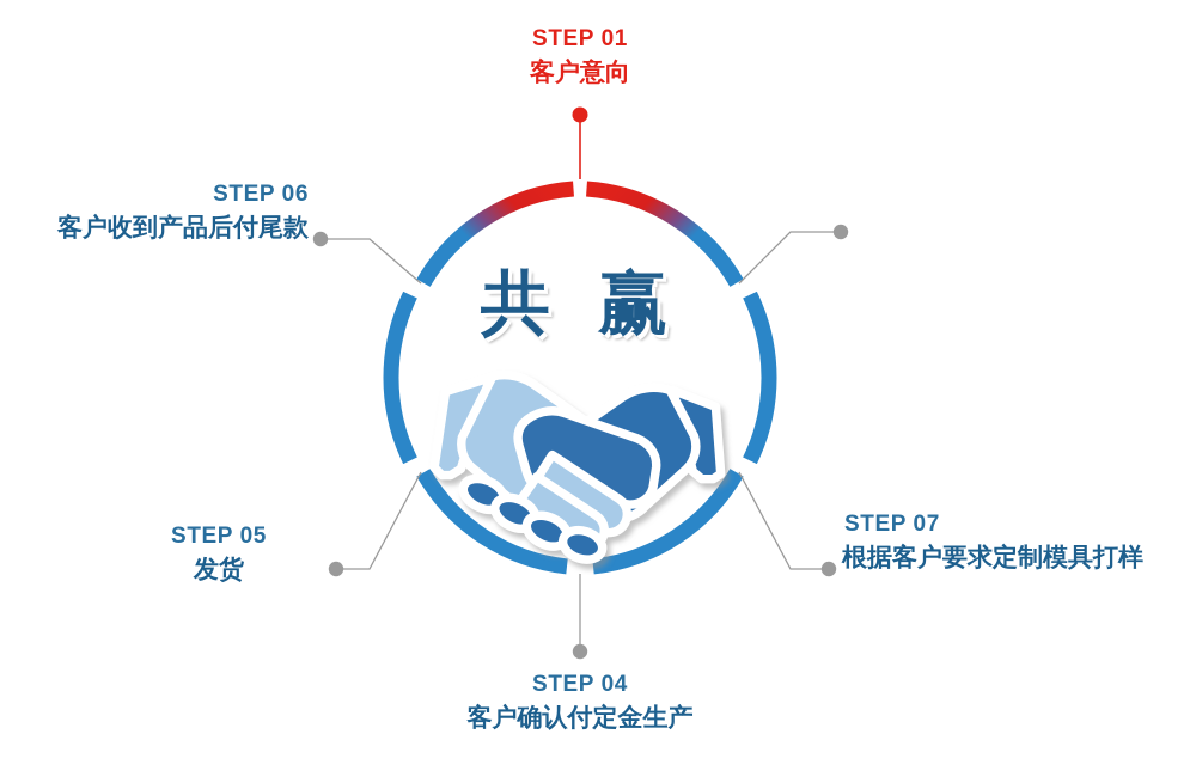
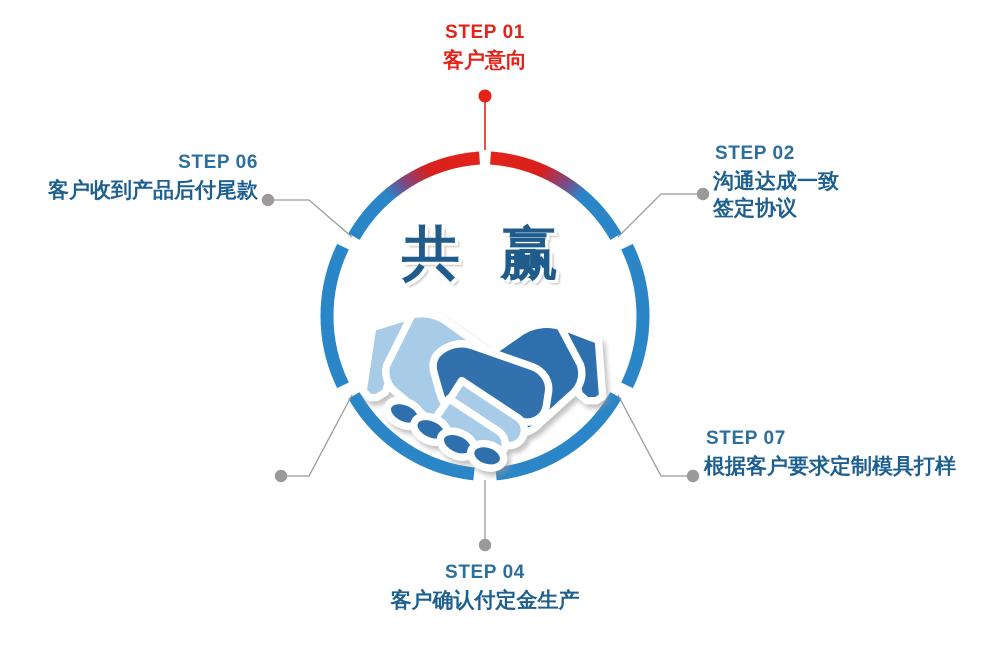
  共 赢
  STEP 01
  客户意向
+ STEP 02
+ 沟通达成一致
+ 签定协议
  STEP 07
  根据客户要求定制模具打样
  STEP 04
  客户确认付定金生产
- STEP 05
- 发货
  STEP 06
  客户收到产品后付尾款
